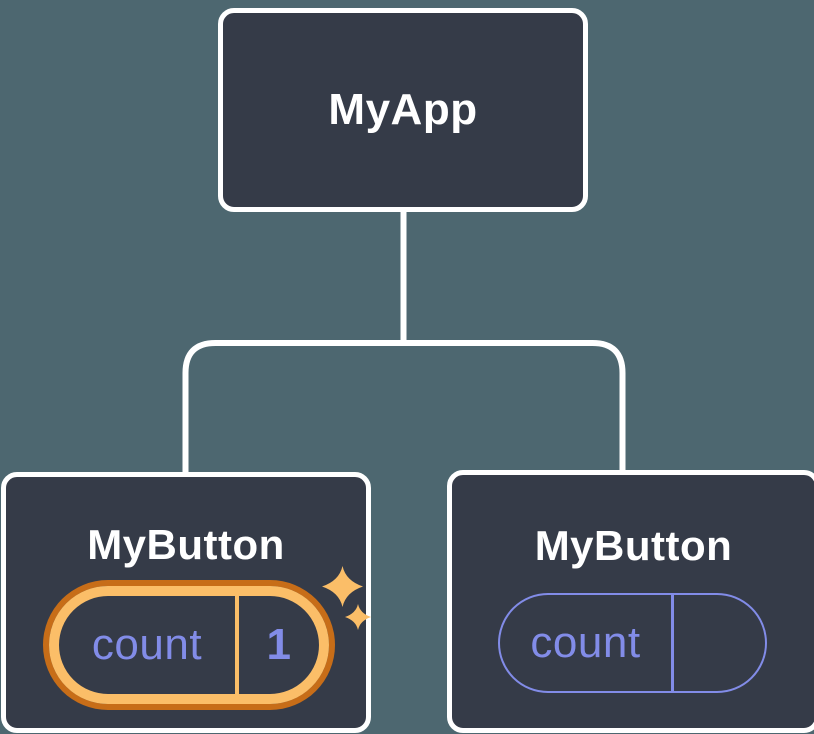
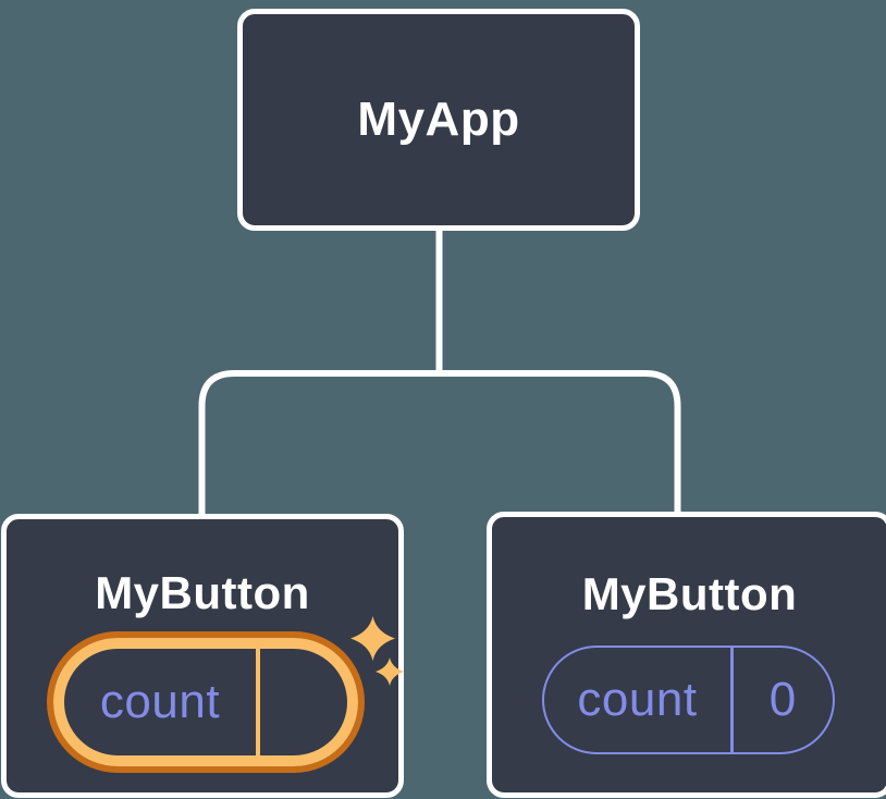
  MyApp
  MyButton
  count
- 1
  MyButton
  count
+ 0
